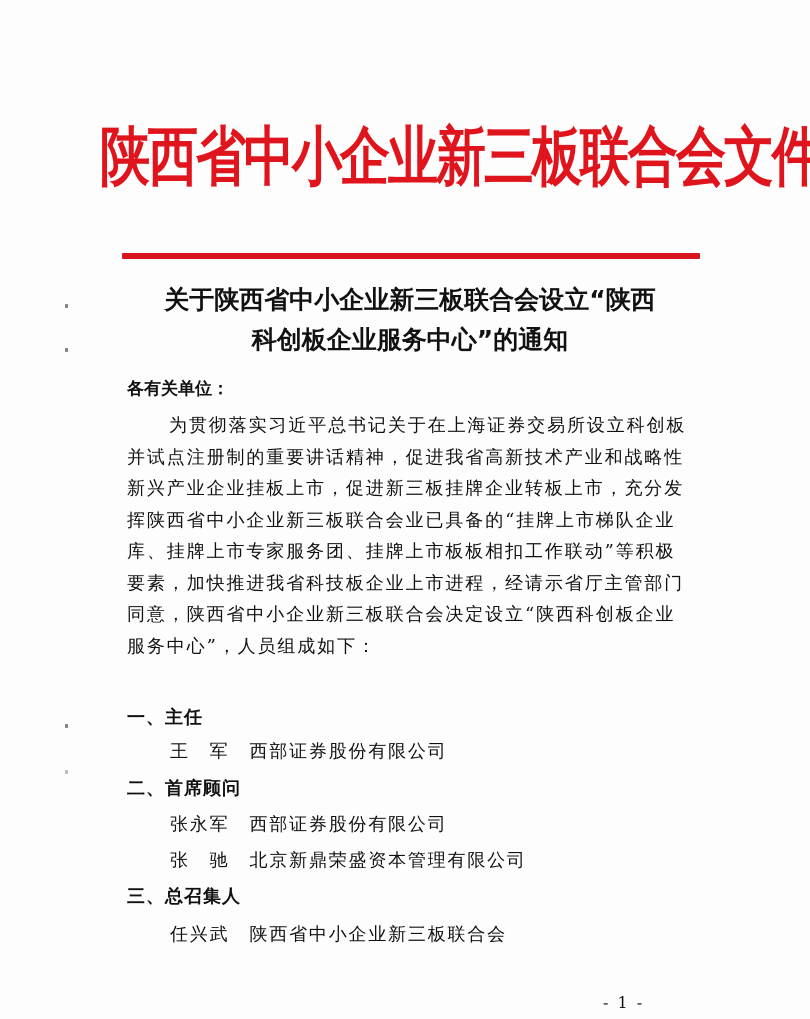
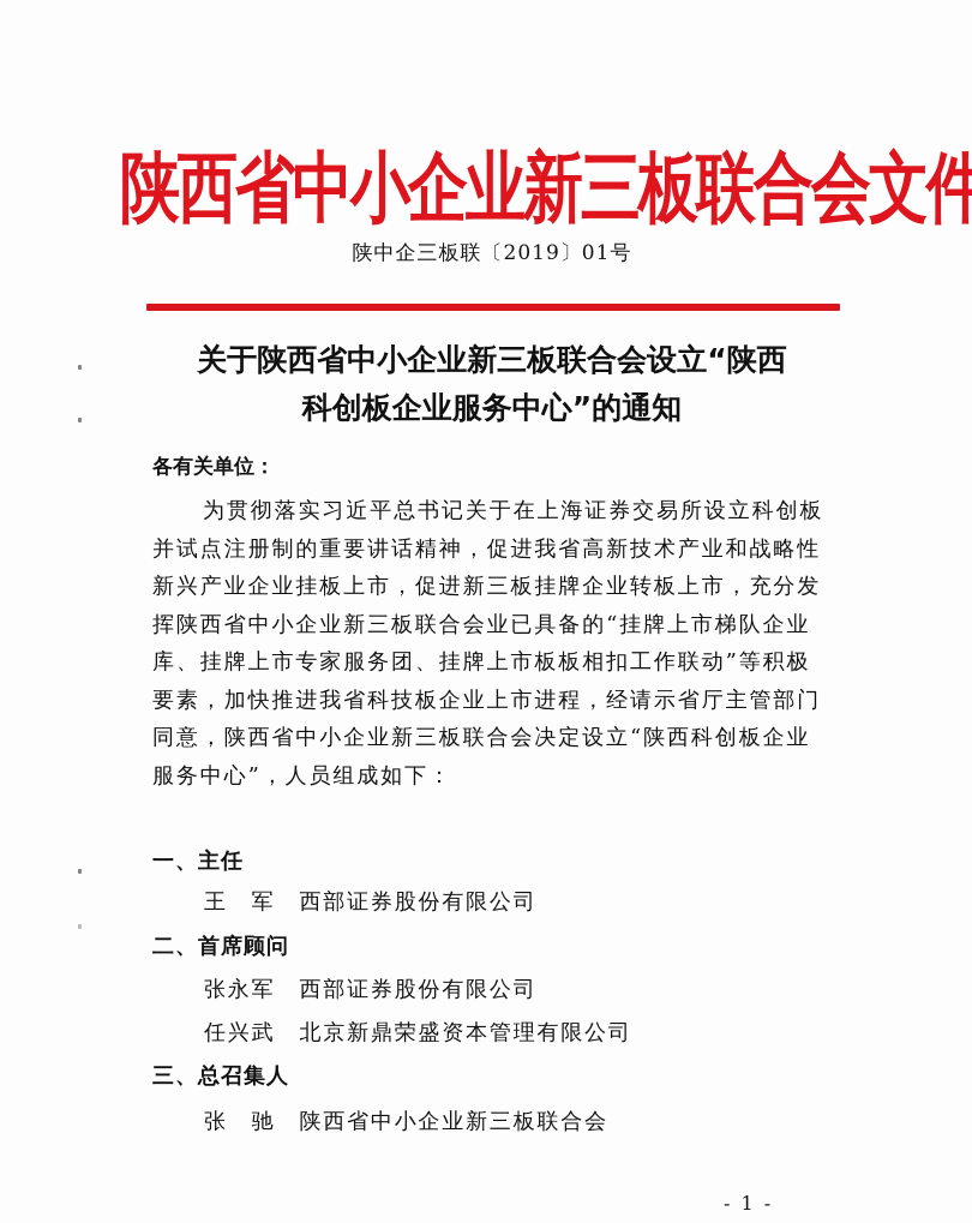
  陕西省中小企业新三板联合会文件
+ 陕中企三板联〔2019〕01号
  关于陕西省中小企业新三板联合会设立“陕西
  科创板企业服务中心”的通知
  各有关单位：
  为贯彻落实习近平总书记关于在上海证券交易所设立科创板
  并试点注册制的重要讲话精神，促进我省高新技术产业和战略性
  新兴产业企业挂板上市，促进新三板挂牌企业转板上市，充分发
  挥陕西省中小企业新三板联合会业已具备的“挂牌上市梯队企业
  库、挂牌上市专家服务团、挂牌上市板板相扣工作联动”等积极
  要素，加快推进我省科技板企业上市进程，经请示省厅主管部门
  同意，陕西省中小企业新三板联合会决定设立“陕西科创板企业
  服务中心”，人员组成如下：
  一、主任
  王 军 西部证券股份有限公司
  二、首席顾问
  张永军 西部证券股份有限公司
- 张 驰 北京新鼎荣盛资本管理有限公司
+ 任兴武 北京新鼎荣盛资本管理有限公司
  三、总召集人
- 任兴武 陕西省中小企业新三板联合会
+ 张 驰 陕西省中小企业新三板联合会
  - 1 -
